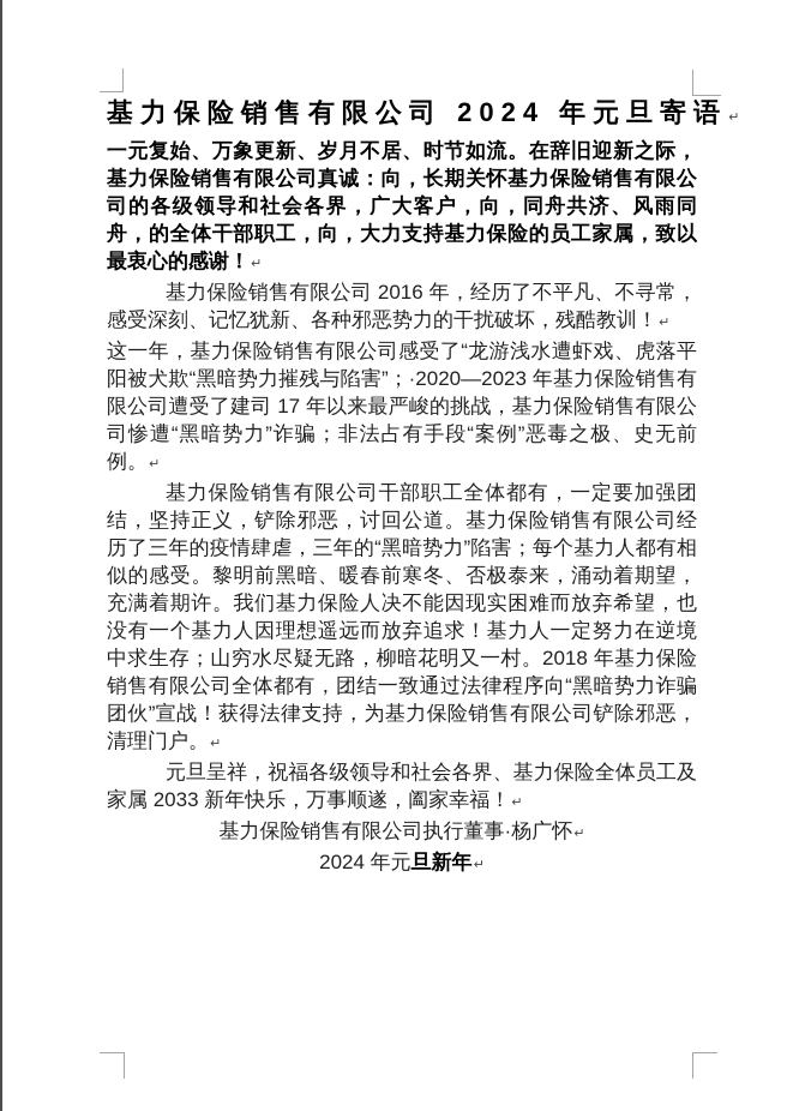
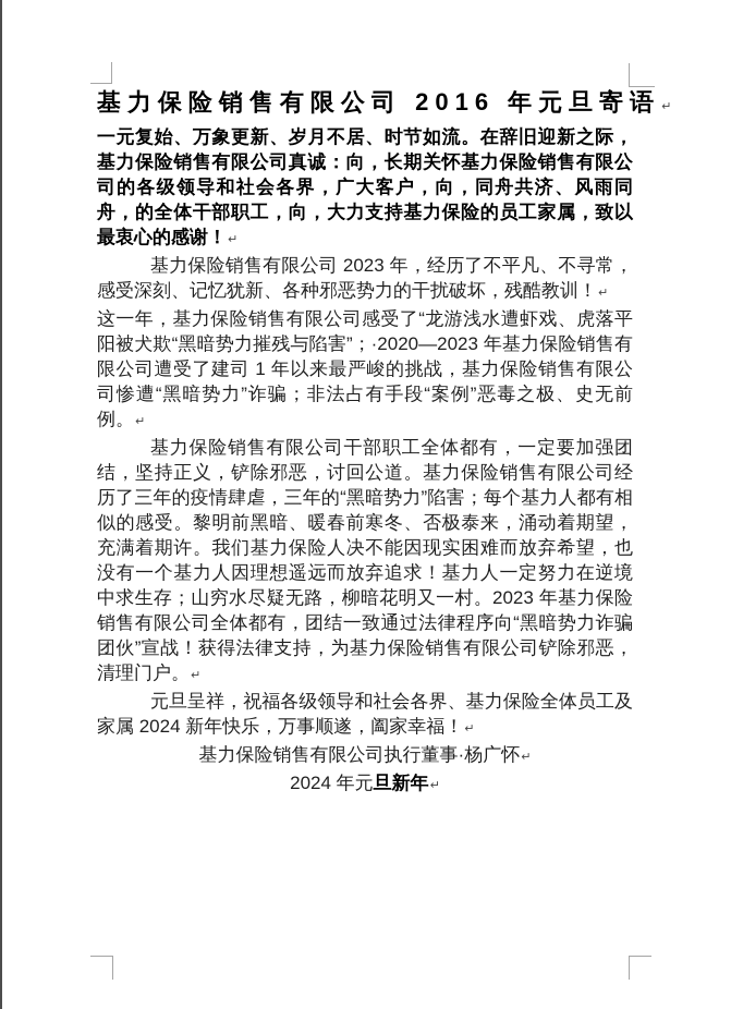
- 基力保险销售有限公司 2024 年元旦寄语↵
+ 基力保险销售有限公司 2016 年元旦寄语↵
  一元复始、万象更新、岁月不居、时节如流。在辞旧迎新之际，基力保险销售有限公司真诚：向，长期关怀基力保险销售有限公司的各级领导和社会各界，广大客户，向，同舟共济、风雨同舟，的全体干部职工，向，大力支持基力保险的员工家属，致以最衷心的感谢！↵
- 基力保险销售有限公司 2016 年，经历了不平凡、不寻常，感受深刻、记忆犹新、各种邪恶势力的干扰破坏，残酷教训！↵
+ 基力保险销售有限公司 2023 年，经历了不平凡、不寻常，感受深刻、记忆犹新、各种邪恶势力的干扰破坏，残酷教训！↵
- 这一年，基力保险销售有限公司感受了“龙游浅水遭虾戏、虎落平阳被犬欺“黑暗势力摧残与陷害”；·2020—2023 年基力保险销售有限公司遭受了建司 17 年以来最严峻的挑战，基力保险销售有限公司惨遭“黑暗势力”诈骗；非法占有手段“案例”恶毒之极、史无前例。↵
+ 这一年，基力保险销售有限公司感受了“龙游浅水遭虾戏、虎落平阳被犬欺“黑暗势力摧残与陷害”；·2020—2023 年基力保险销售有限公司遭受了建司 1 年以来最严峻的挑战，基力保险销售有限公司惨遭“黑暗势力”诈骗；非法占有手段“案例”恶毒之极、史无前例。↵
- 基力保险销售有限公司干部职工全体都有，一定要加强团结，坚持正义，铲除邪恶，讨回公道。基力保险销售有限公司经历了三年的疫情肆虐，三年的“黑暗势力”陷害；每个基力人都有相似的感受。黎明前黑暗、暖春前寒冬、否极泰来，涌动着期望，充满着期许。我们基力保险人决不能因现实困难而放弃希望，也没有一个基力人因理想遥远而放弃追求！基力人一定努力在逆境中求生存；山穷水尽疑无路，柳暗花明又一村。2018 年基力保险销售有限公司全体都有，团结一致通过法律程序向“黑暗势力诈骗团伙”宣战！获得法律支持，为基力保险销售有限公司铲除邪恶，清理门户。↵
+ 基力保险销售有限公司干部职工全体都有，一定要加强团结，坚持正义，铲除邪恶，讨回公道。基力保险销售有限公司经历了三年的疫情肆虐，三年的“黑暗势力”陷害；每个基力人都有相似的感受。黎明前黑暗、暖春前寒冬、否极泰来，涌动着期望，充满着期许。我们基力保险人决不能因现实困难而放弃希望，也没有一个基力人因理想遥远而放弃追求！基力人一定努力在逆境中求生存；山穷水尽疑无路，柳暗花明又一村。2023 年基力保险销售有限公司全体都有，团结一致通过法律程序向“黑暗势力诈骗团伙”宣战！获得法律支持，为基力保险销售有限公司铲除邪恶，清理门户。↵
- 元旦呈祥，祝福各级领导和社会各界、基力保险全体员工及家属 2033 新年快乐，万事顺遂，阖家幸福！↵
+ 元旦呈祥，祝福各级领导和社会各界、基力保险全体员工及家属 2024 新年快乐，万事顺遂，阖家幸福！↵
  基力保险销售有限公司执行董事·杨广怀↵
  2024 年元旦新年↵
